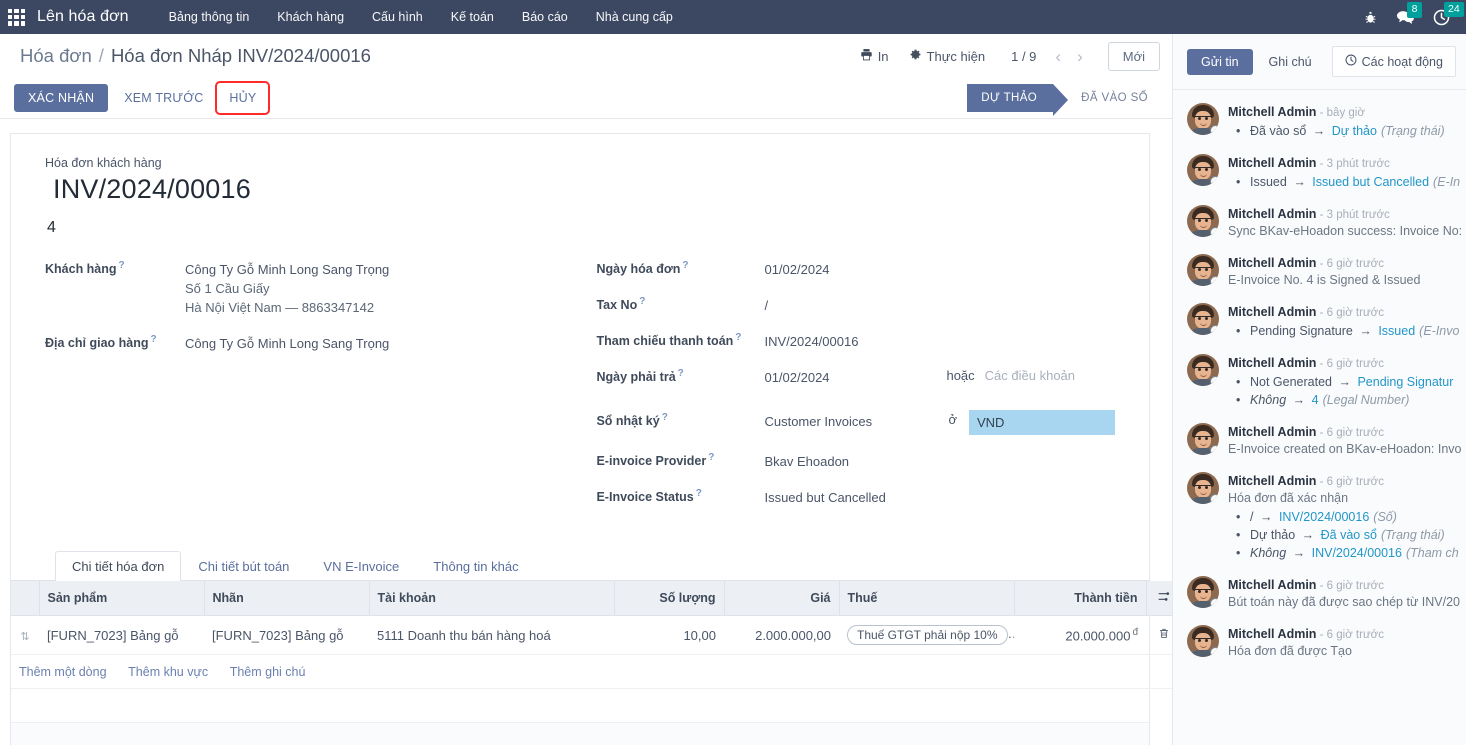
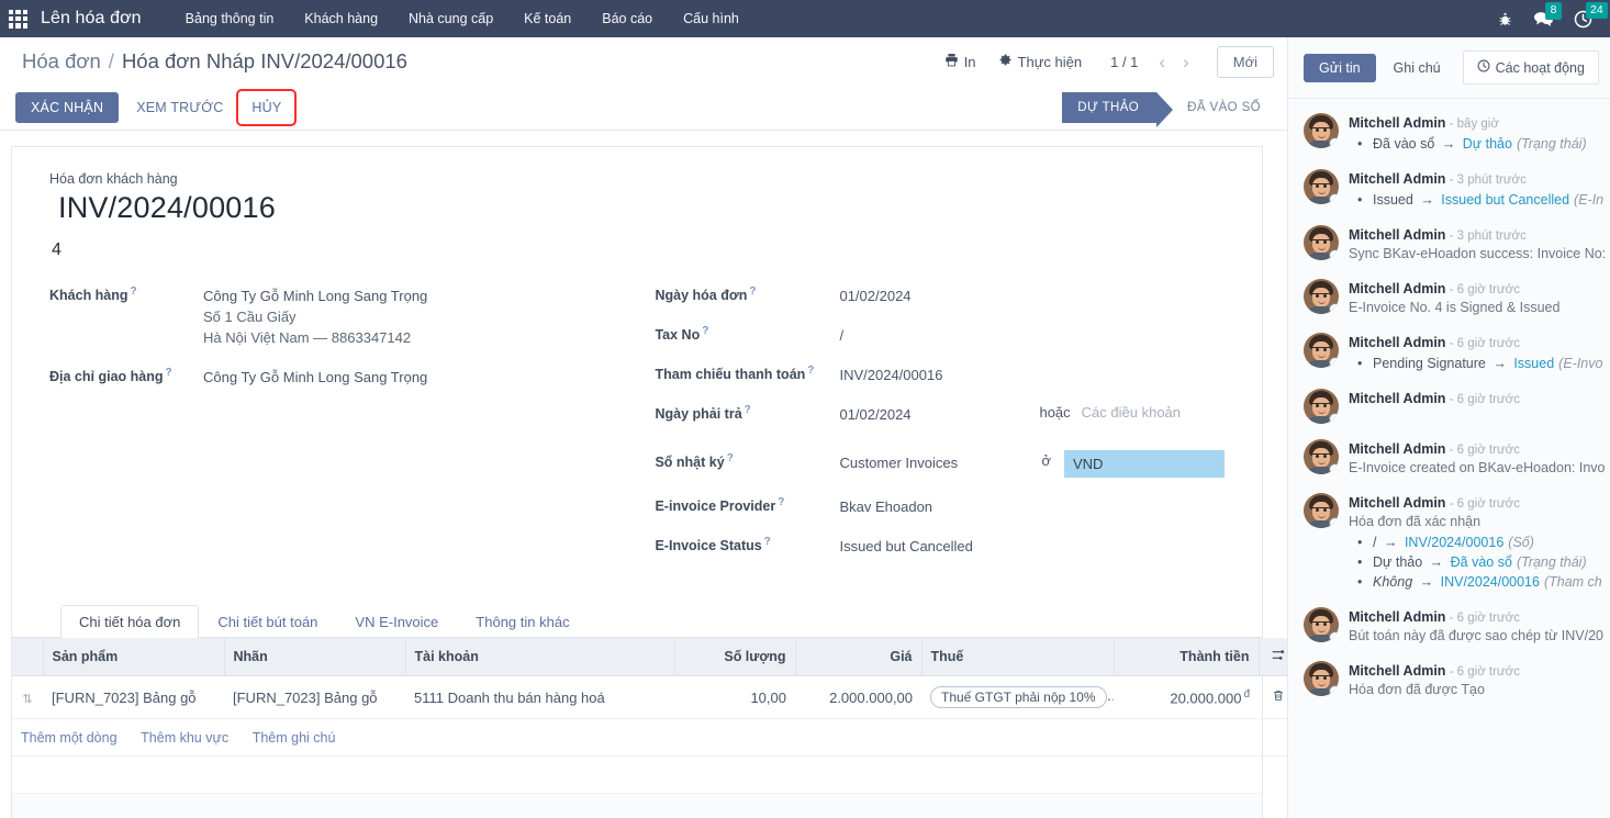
  Lên hóa đơn
  Bảng thông tin
  Khách hàng
- Cấu hình
+ Nhà cung cấp
  Kế toán
  Báo cáo
- Nhà cung cấp
+ Cấu hình
  8
  24
  Hóa đơn
  /
  Hóa đơn Nháp INV/2024/00016
  In
  Thực hiện
- 1 / 9
+ 1 / 1
  ‹
  ›
  Mới
  XÁC NHẬN
  XEM TRƯỚC
  HỦY
  DỰ THẢO
  ĐÃ VÀO SỔ
  Hóa đơn khách hàng
  INV/2024/00016
  4
  Khách hàng ?
  Công Ty Gỗ Minh Long Sang Trọng
  Số 1 Cầu Giấy
  Hà Nội Việt Nam — 8863347142
  Địa chỉ giao hàng ?
  Công Ty Gỗ Minh Long Sang Trọng
  Ngày hóa đơn ?
  01/02/2024
  Tax No ?
  /
  Tham chiếu thanh toán ?
  INV/2024/00016
  Ngày phải trả ?
  01/02/2024
  hoặc
  Các điều khoản
  Sổ nhật ký ?
  Customer Invoices
  ở
  VND
  E-invoice Provider ?
  Bkav Ehoadon
  E-Invoice Status ?
  Issued but Cancelled
  Chi tiết hóa đơn
  Chi tiết bút toán
  VN E-Invoice
  Thông tin khác
  	Sản phẩm	Nhãn	Tài khoản	Số lượng	Giá	Thuế	Thành tiền
  ⇅	[FURN_7023] Bảng gỗ	[FURN_7023] Bảng gỗ	5111 Doanh thu bán hàng hoá	10,00	2.000.000,00	Thuế GTGT phải nộp 10%	20.000.000 đ
  Thêm một dòng Thêm khu vực Thêm ghi chú
  Gửi tin
  Ghi chú
  Các hoạt động
  Mitchell Admin - bây giờ
  Đã vào sổ → Dự thảo (Trạng thái)
  Mitchell Admin - 3 phút trước
  Issued → Issued but Cancelled (E-In
  Mitchell Admin - 3 phút trước
  Sync BKav-eHoadon success: Invoice No:
  Mitchell Admin - 6 giờ trước
  E-Invoice No. 4 is Signed & Issued
  Mitchell Admin - 6 giờ trước
  Pending Signature → Issued (E-Invo
  Mitchell Admin - 6 giờ trước
- Not Generated → Pending Signatur
- Không → 4 (Legal Number)
  Mitchell Admin - 6 giờ trước
  E-Invoice created on BKav-eHoadon: Invo
  Mitchell Admin - 6 giờ trước
  Hóa đơn đã xác nhận
  / → INV/2024/00016 (Số)
  Dự thảo → Đã vào sổ (Trạng thái)
  Không → INV/2024/00016 (Tham ch
  Mitchell Admin - 6 giờ trước
  Bút toán này đã được sao chép từ INV/20
  Mitchell Admin - 6 giờ trước
  Hóa đơn đã được Tạo
